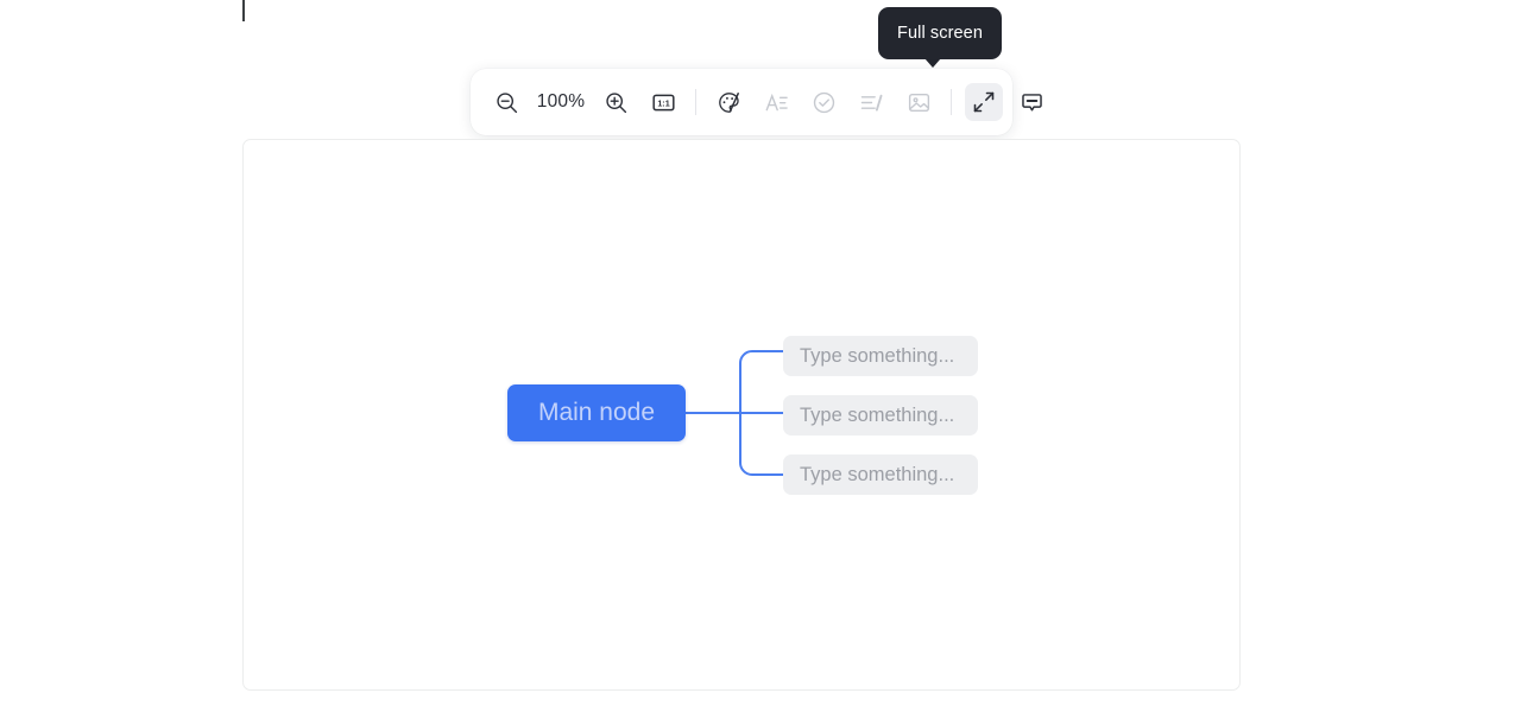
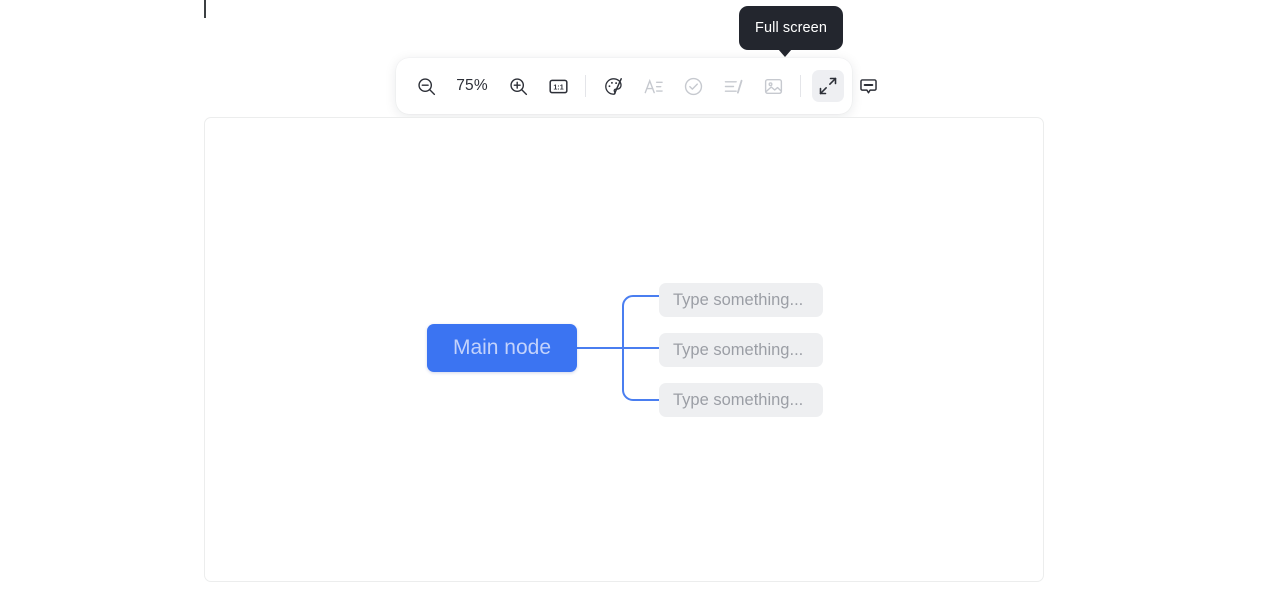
  Full screen
- 100%
+ 75%
  1:1
  Main node
  Type something...
  Type something...
  Type something...
